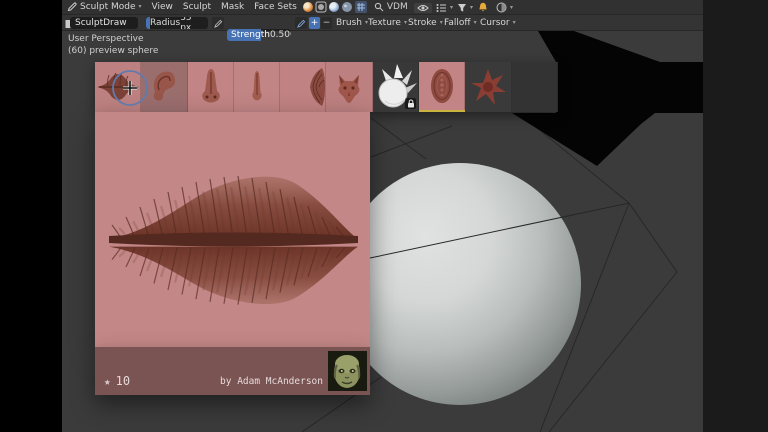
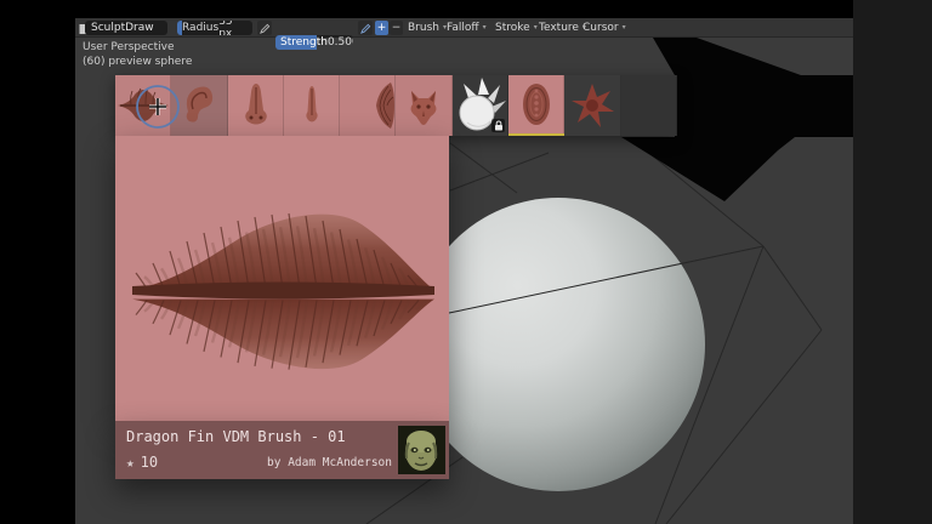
- Sculpt Mode
- View
- Sculpt
- Mask
- Face Sets
- VDM
  SculptDraw
  Radius
  35 px
  Strength
  0.50
  +
  −
  Brush
- Texture
+ Falloff
  Stroke
- Falloff
+ Texture
  Cursor
  User Perspective
  (60) preview sphere
+ Dragon Fin VDM Brush - 01
  ★
  10
  by Adam McAnderson
